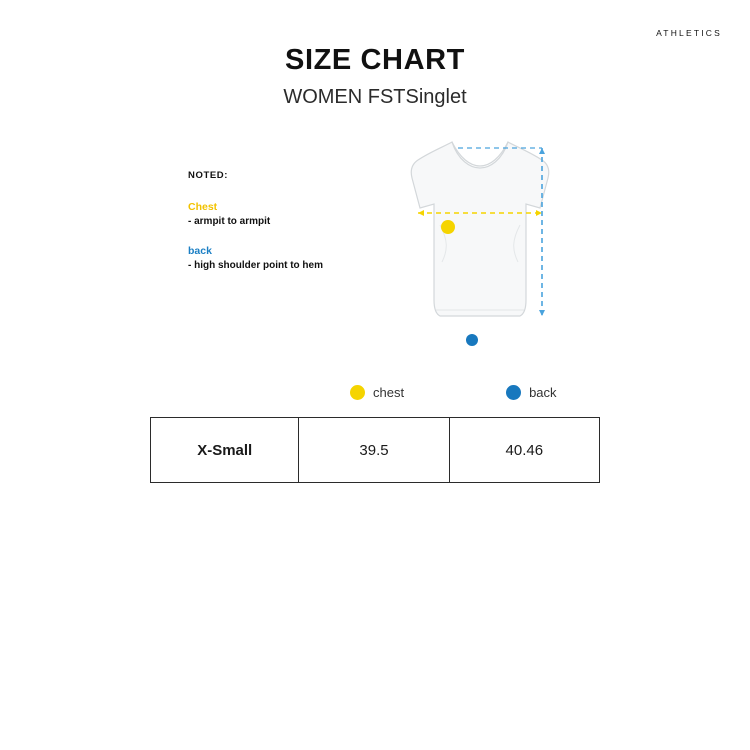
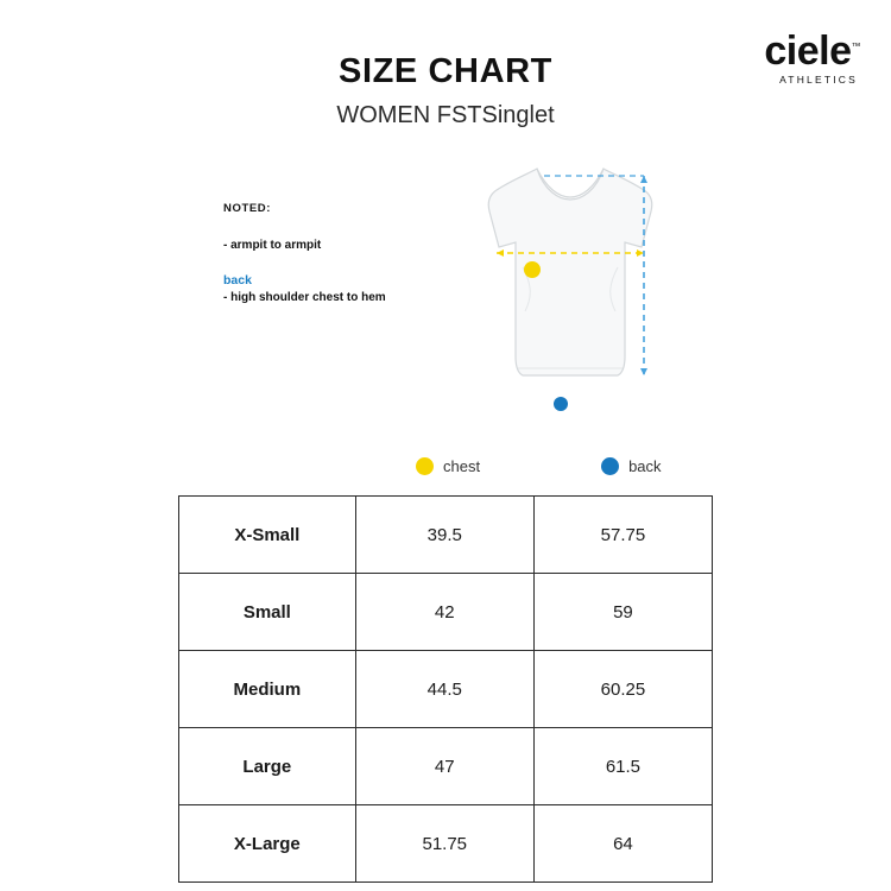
+ ciele™
  ATHLETICS
  SIZE CHART
  WOMEN FSTSinglet
  NOTED:
- Chest
  - armpit to armpit
  back
- - high shoulder point to hem
+ - high shoulder chest to hem
  chest
  back
- X-Small	39.5	40.46
+ X-Small	39.5	57.75
+ Small	42	59
+ Medium	44.5	60.25
+ Large	47	61.5
+ X-Large	51.75	64
